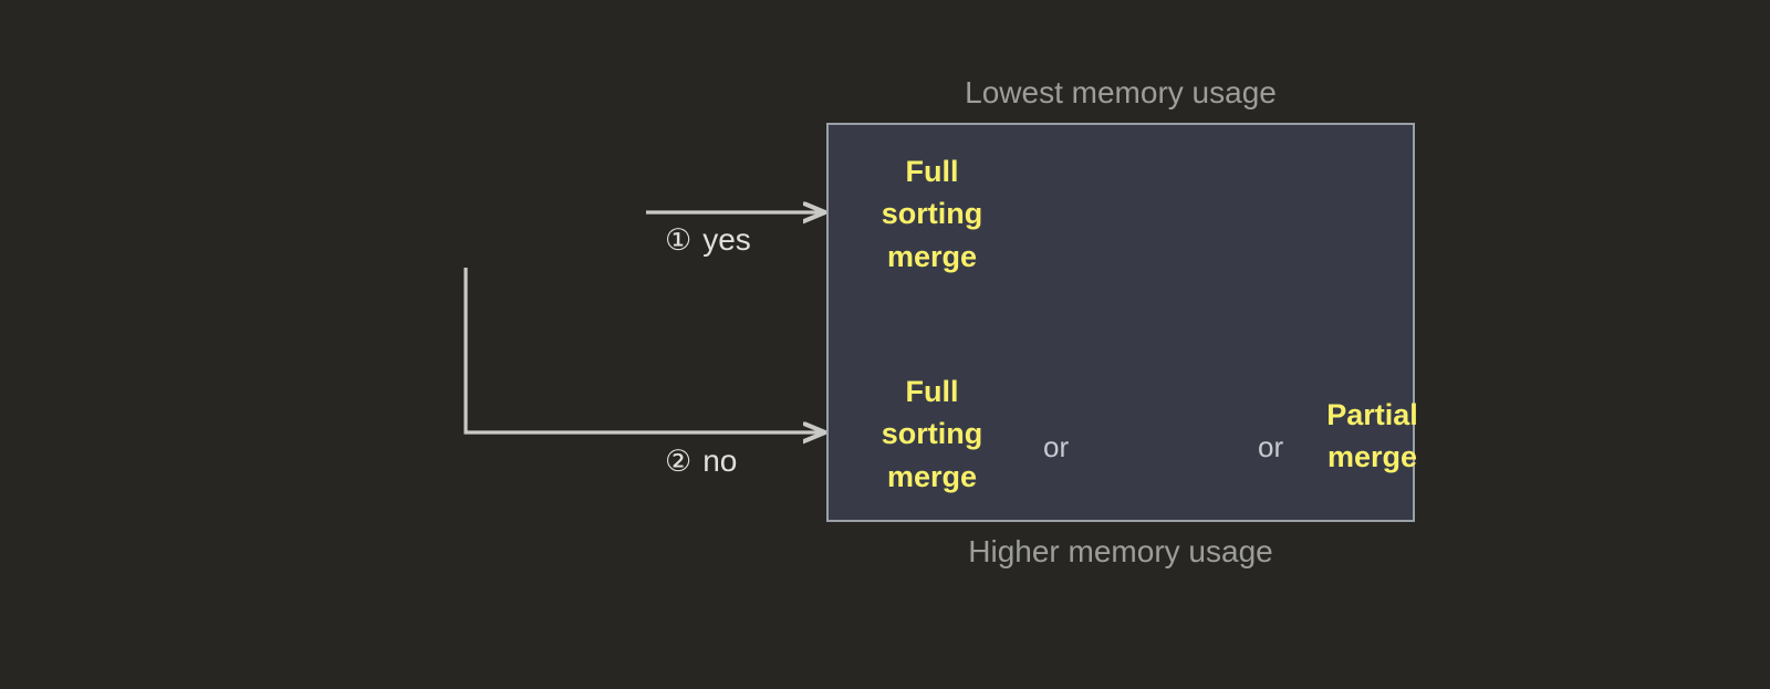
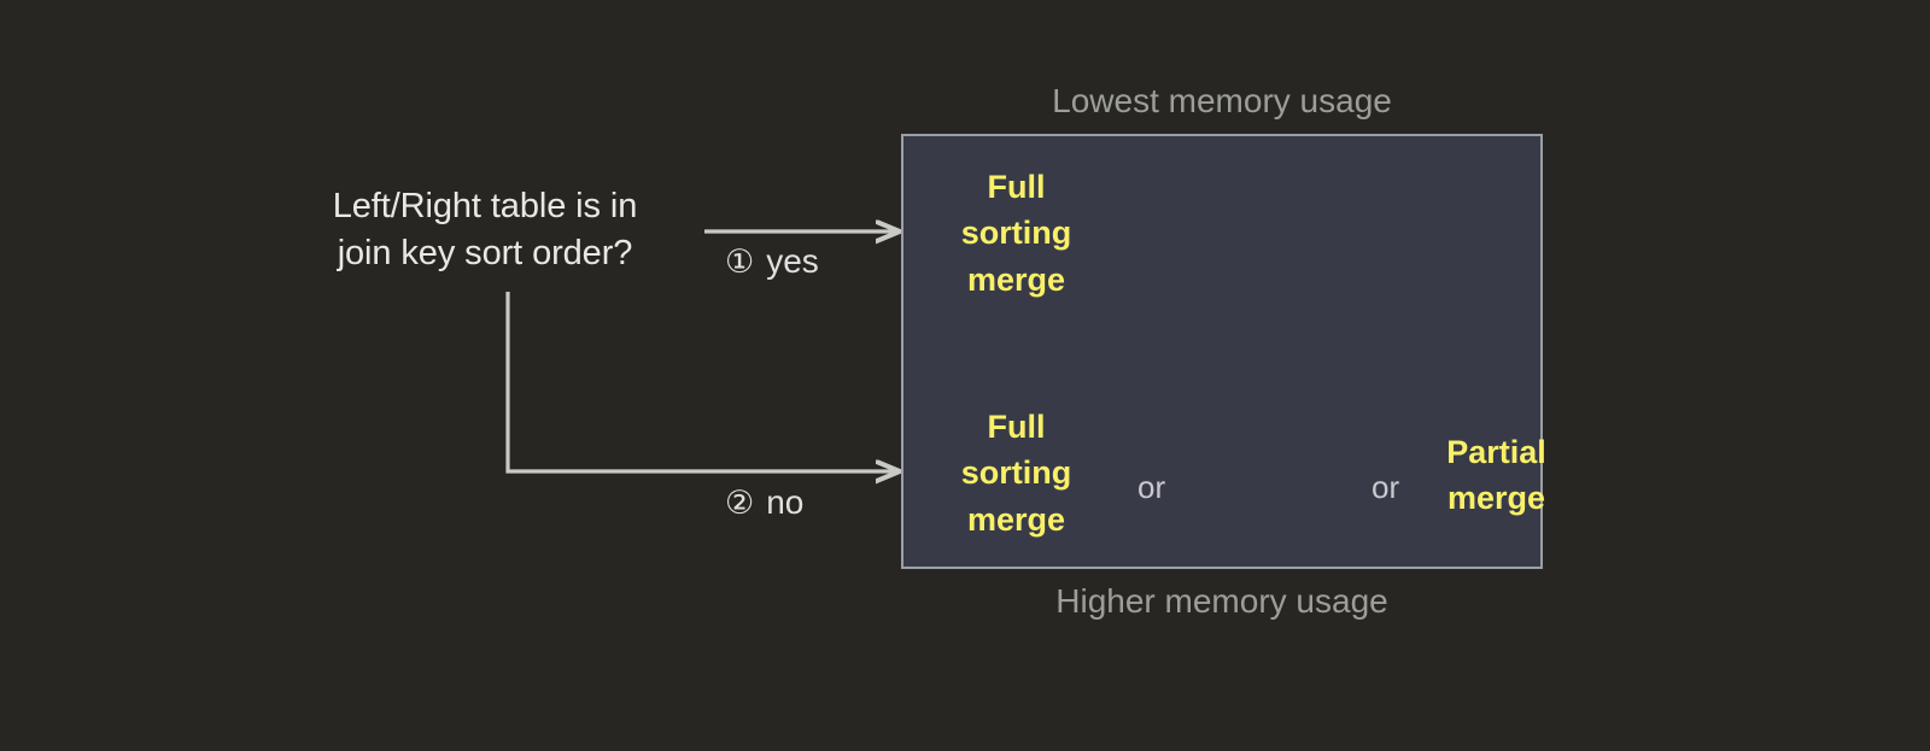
+ Left/Right table is in
+ join key sort order?
  ① yes
  ② no
  Lowest memory usage
  Full
  sorting
  merge
  Full
  sorting
  merge
  or
  or
  Partial
  merge
  Higher memory usage
